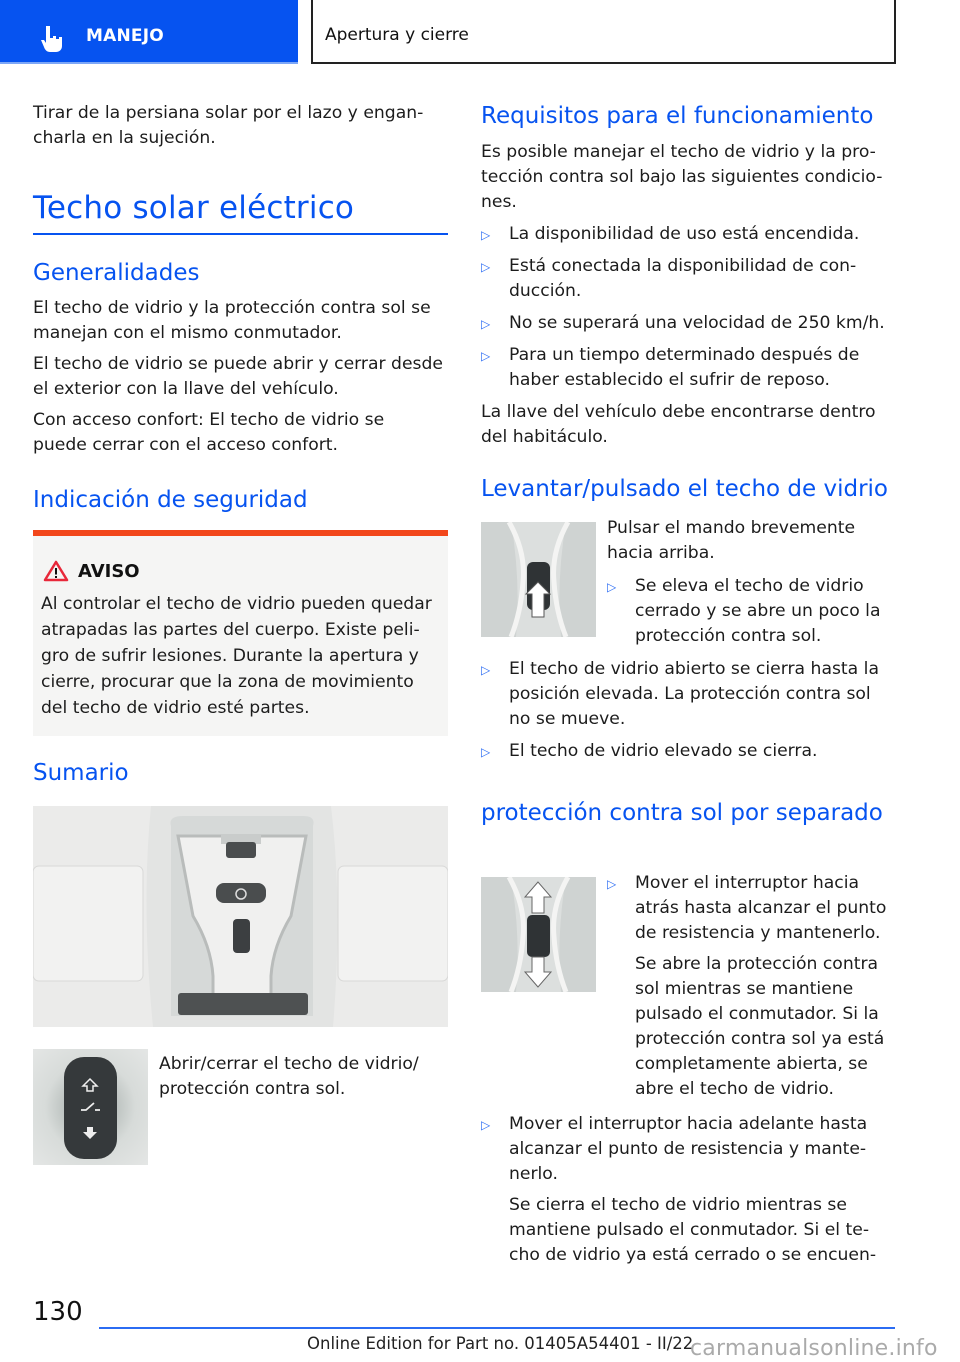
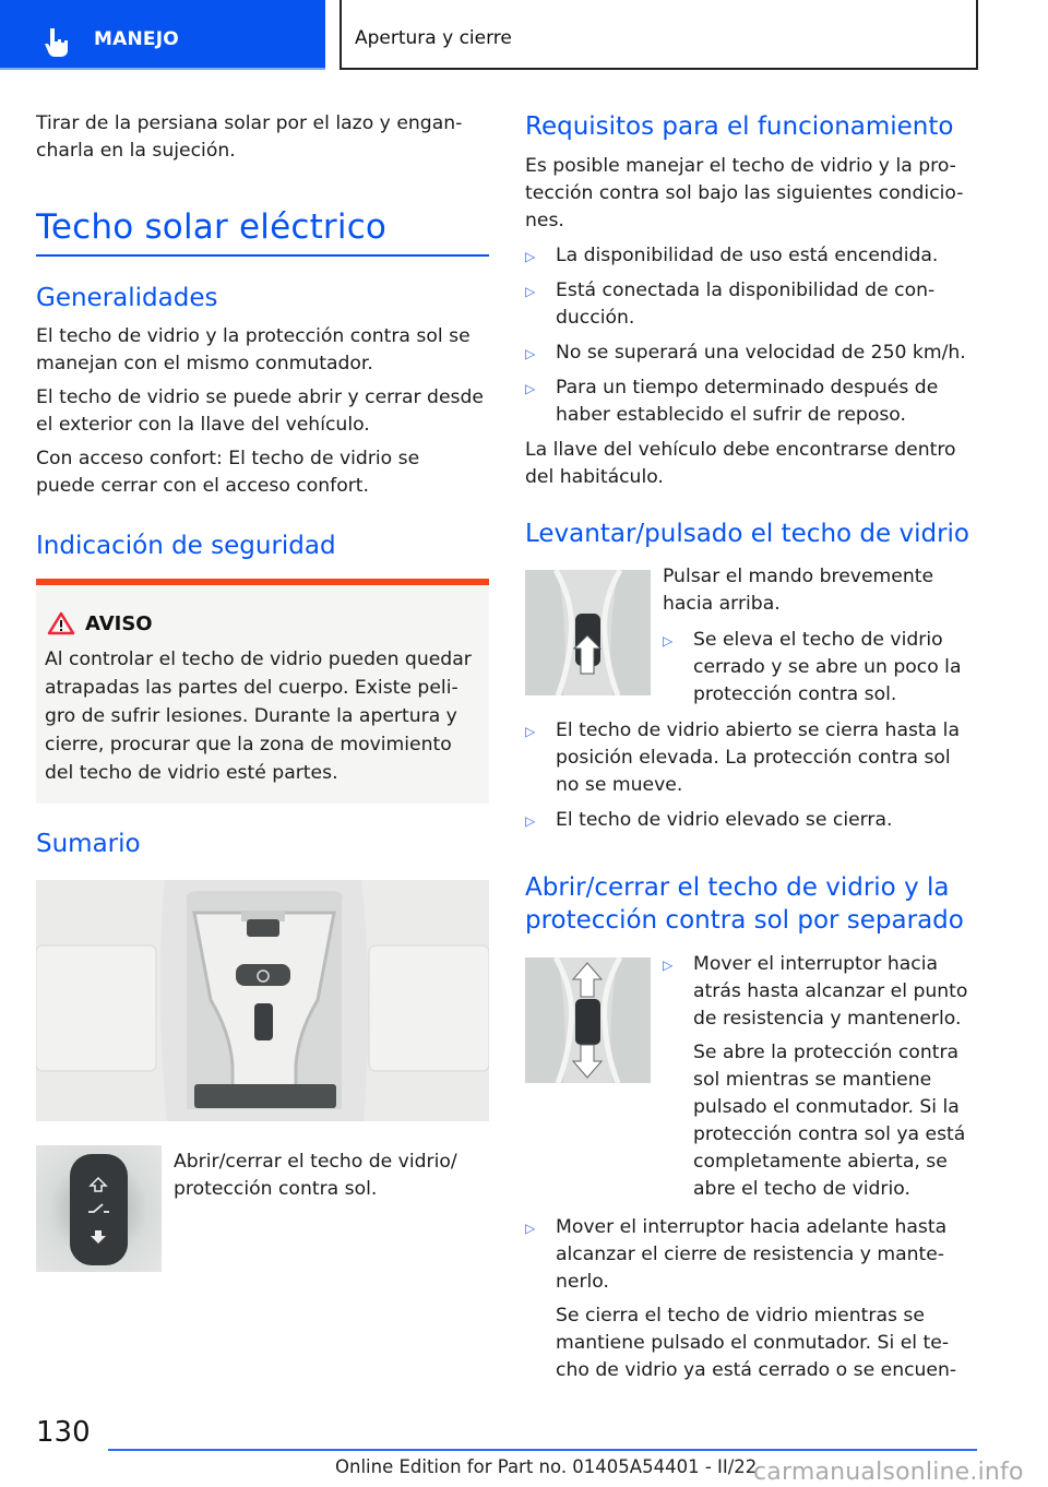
  MANEJO
  Apertura y cierre
  Tirar de la persiana solar por el lazo y engan-
  charla en la sujeción.
  Techo solar eléctrico
  Generalidades
  El techo de vidrio y la protección contra sol se
  manejan con el mismo conmutador.
  El techo de vidrio se puede abrir y cerrar desde
  el exterior con la llave del vehículo.
  Con acceso confort: El techo de vidrio se
  puede cerrar con el acceso confort.
  Indicación de seguridad
  AVISO
  Al controlar el techo de vidrio pueden quedar
  atrapadas las partes del cuerpo. Existe peli-
  gro de sufrir lesiones. Durante la apertura y
  cierre, procurar que la zona de movimiento
  del techo de vidrio esté partes.
  Sumario
  Abrir/cerrar el techo de vidrio/
  protección contra sol.
  Requisitos para el funcionamiento
  Es posible manejar el techo de vidrio y la pro-
  tección contra sol bajo las siguientes condicio-
  nes.
  ▷
  La disponibilidad de uso está encendida.
  ▷
  Está conectada la disponibilidad de con-
  ducción.
  ▷
  No se superará una velocidad de 250 km/h.
  ▷
  Para un tiempo determinado después de
  haber establecido el sufrir de reposo.
  La llave del vehículo debe encontrarse dentro
  del habitáculo.
  Levantar/pulsado el techo de vidrio
  Pulsar el mando brevemente
  hacia arriba.
  ▷
  Se eleva el techo de vidrio
  cerrado y se abre un poco la
  protección contra sol.
  ▷
  El techo de vidrio abierto se cierra hasta la
  posición elevada. La protección contra sol
  no se mueve.
  ▷
  El techo de vidrio elevado se cierra.
+ Abrir/cerrar el techo de vidrio y la
  protección contra sol por separado
  ▷
  Mover el interruptor hacia
  atrás hasta alcanzar el punto
  de resistencia y mantenerlo.
  Se abre la protección contra
  sol mientras se mantiene
  pulsado el conmutador. Si la
  protección contra sol ya está
  completamente abierta, se
  abre el techo de vidrio.
  ▷
  Mover el interruptor hacia adelante hasta
- alcanzar el punto de resistencia y mante-
+ alcanzar el cierre de resistencia y mante-
  nerlo.
  Se cierra el techo de vidrio mientras se
  mantiene pulsado el conmutador. Si el te-
  cho de vidrio ya está cerrado o se encuen-
  130
  Online Edition for Part no. 01405A54401 - II/22
  carmanualsonline.info
